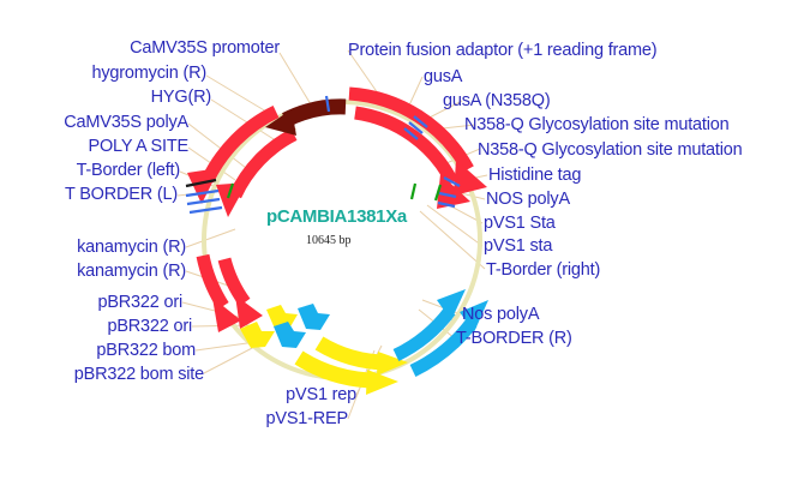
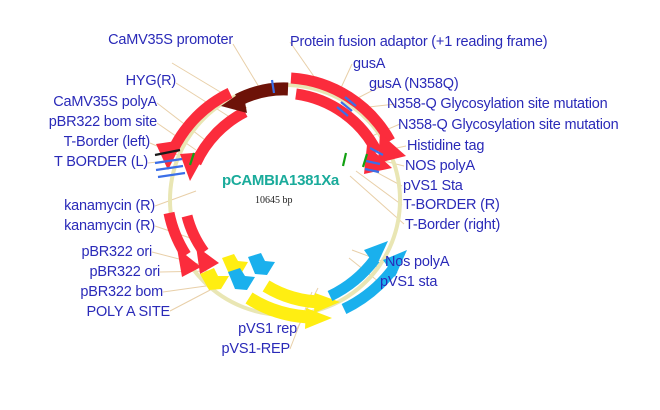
  pCAMBIA1381Xa
  10645 bp
  CaMV35S promoter
- hygromycin (R)
  HYG(R)
  CaMV35S polyA
- POLY A SITE
+ pBR322 bom site
  T-Border (left)
  T BORDER (L)
  kanamycin (R)
  kanamycin (R)
  pBR322 ori
  pBR322 ori
  pBR322 bom
- pBR322 bom site
+ POLY A SITE
  Protein fusion adaptor (+1 reading frame)
  gusA
  gusA (N358Q)
  N358-Q Glycosylation site mutation
  N358-Q Glycosylation site mutation
  Histidine tag
  NOS polyA
  pVS1 Sta
- pVS1 sta
+ T-BORDER (R)
  T-Border (right)
  Nos polyA
- T-BORDER (R)
+ pVS1 sta
  pVS1 rep
  pVS1-REP
